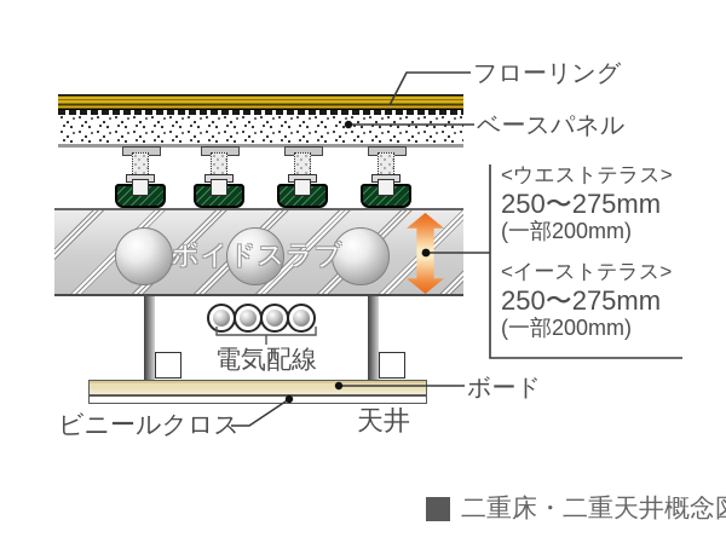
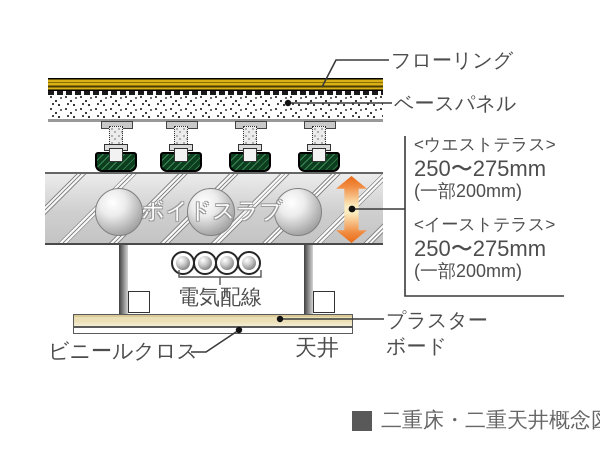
  ボイドスラブ
  フローリング
  ベースパネル
  <ウエストテラス>
  250〜275mm
  (一部200mm)
  <イーストテラス>
  250〜275mm
  (一部200mm)
  電気配線
  天井
+ プラスター
  ボード
  ビニールクロス
  二重床・二重天井概念
